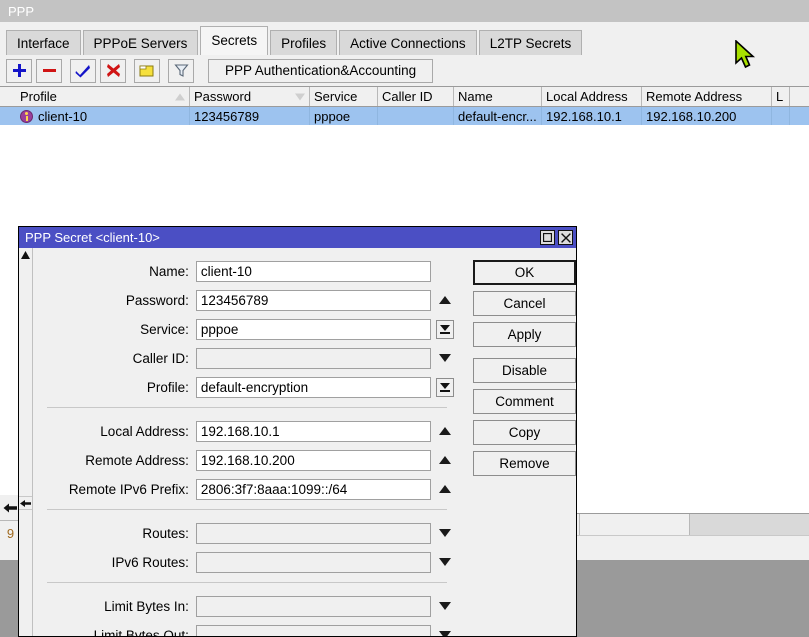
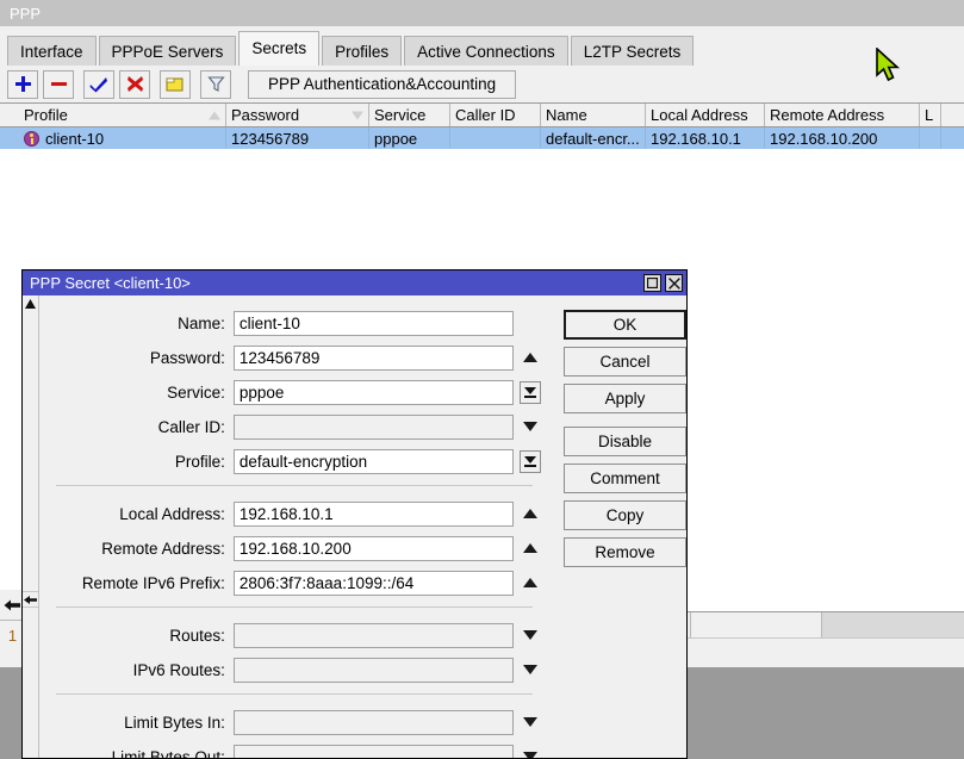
  PPP
  Interface
  PPPoE Servers
  Secrets
  Profiles
  Active Connections
  L2TP Secrets
  PPP Authentication&Accounting
  Profile
  Password
  Service
  Caller ID
  Name
  Local Address
  Remote Address
  L
  client-10
  123456789
  pppoe
  default-encr...
  192.168.10.1
  192.168.10.200
- 9
+ 1
  PPP Secret <client-10>
  Name:
  client-10
  Password:
  123456789
  Service:
  pppoe
  Caller ID:
  Profile:
  default-encryption
  Local Address:
  192.168.10.1
  Remote Address:
  192.168.10.200
  Remote IPv6 Prefix:
  2806:3f7:8aaa:1099::/64
  Routes:
  IPv6 Routes:
  Limit Bytes In:
  Limit Bytes Out:
  OK
  Cancel
  Apply
  Disable
  Comment
  Copy
  Remove
